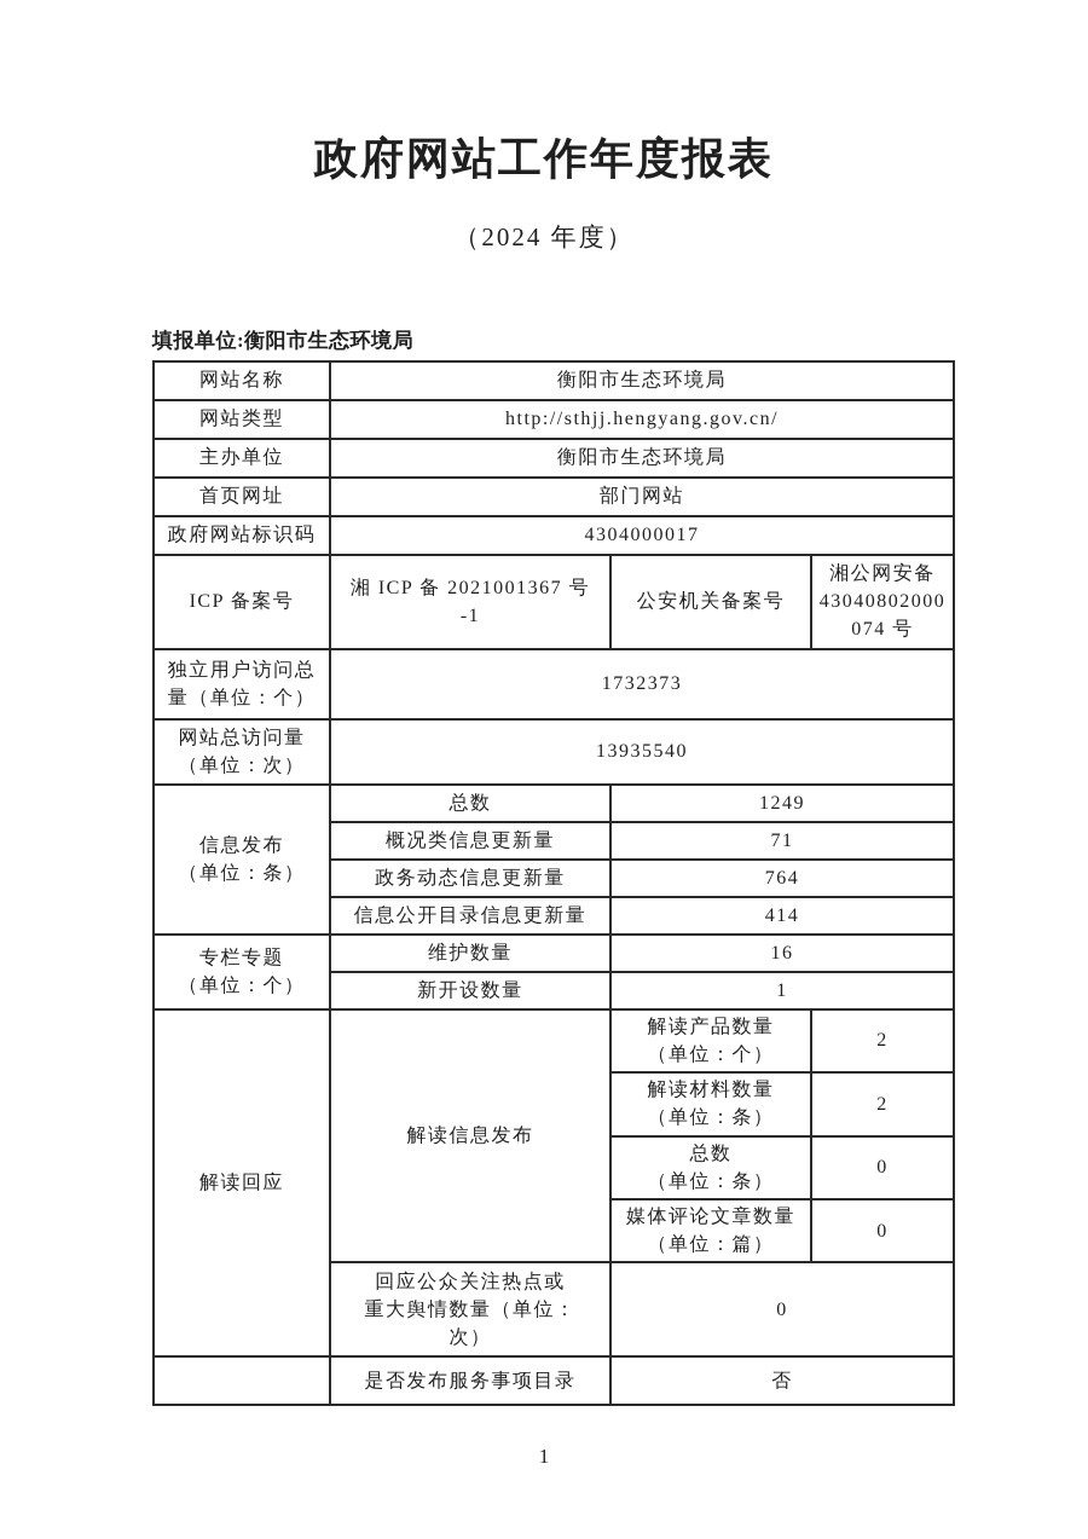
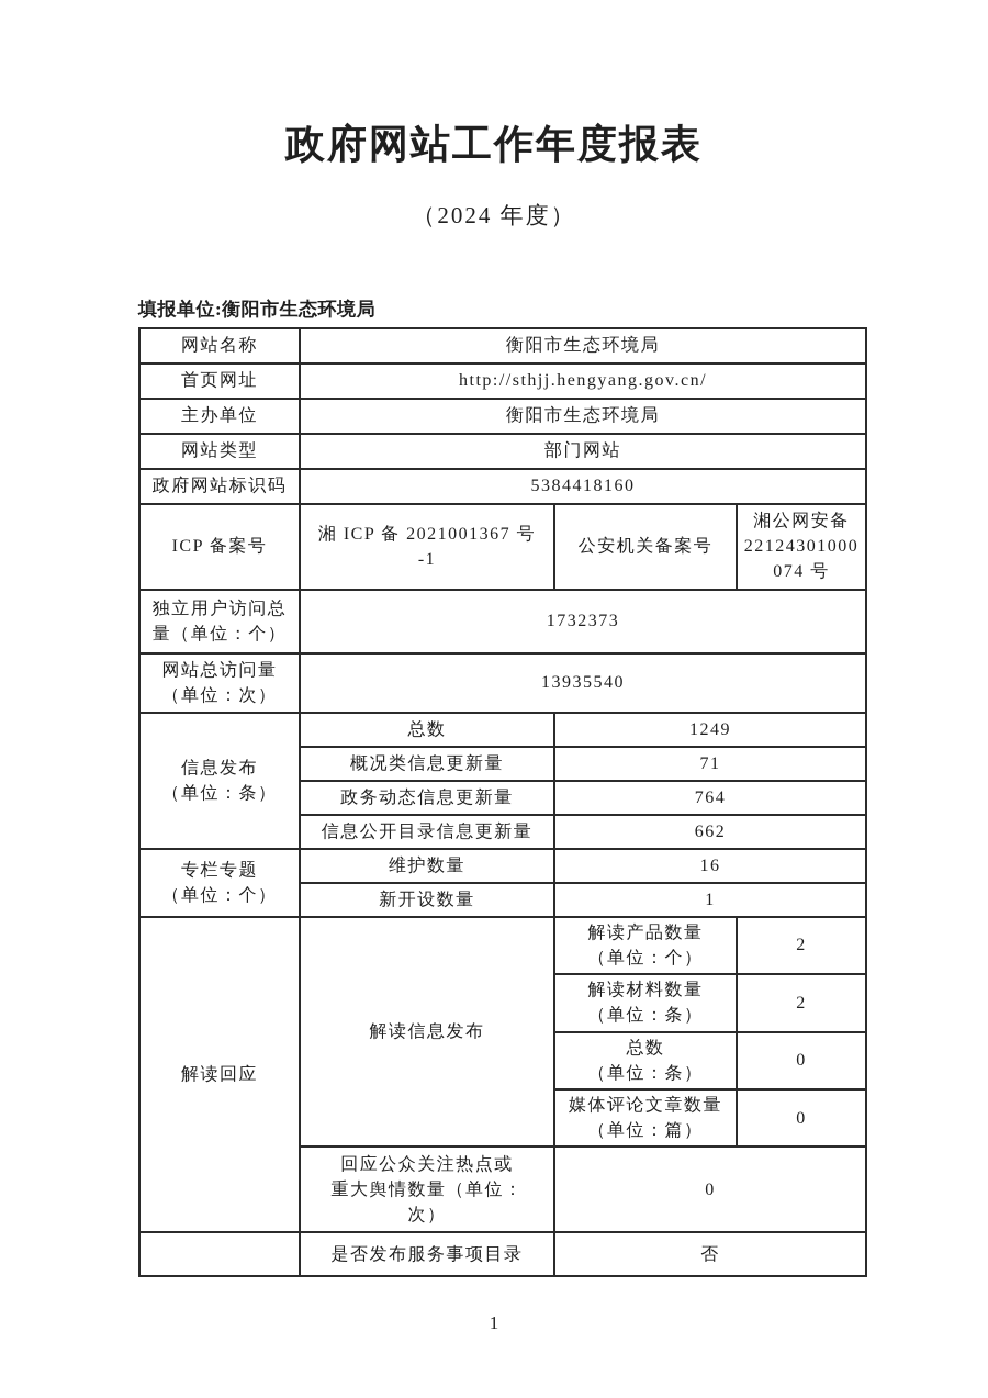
  政府网站工作年度报表
  （2024 年度）
  填报单位:衡阳市生态环境局
  网站名称	衡阳市生态环境局
- 网站类型	http://sthjj.hengyang.gov.cn/
+ 首页网址	http://sthjj.hengyang.gov.cn/
  主办单位	衡阳市生态环境局
- 首页网址	部门网站
+ 网站类型	部门网站
- 政府网站标识码	4304000017
+ 政府网站标识码	5384418160
- ICP 备案号	湘 ICP 备 2021001367 号 -1	公安机关备案号	湘公网安备 43040802000 074 号
+ ICP 备案号	湘 ICP 备 2021001367 号 -1	公安机关备案号	湘公网安备 22124301000 074 号
  独立用户访问总量（单位：个）	1732373
  网站总访问量 （单位：次）	13935540
  信息发布 （单位：条）	总数	1249
  概况类信息更新量	71
  政务动态信息更新量	764
- 信息公开目录信息更新量	414
+ 信息公开目录信息更新量	662
  专栏专题 （单位：个）	维护数量	16
  新开设数量	1
  解读回应	解读信息发布	解读产品数量 （单位：个）	2
  解读材料数量 （单位：条）	2
  总数 （单位：条）	0
  媒体评论文章数量 （单位：篇）	0
  回应公众关注热点或 重大舆情数量（单位： 次）	0
  	是否发布服务事项目录	否
  1
